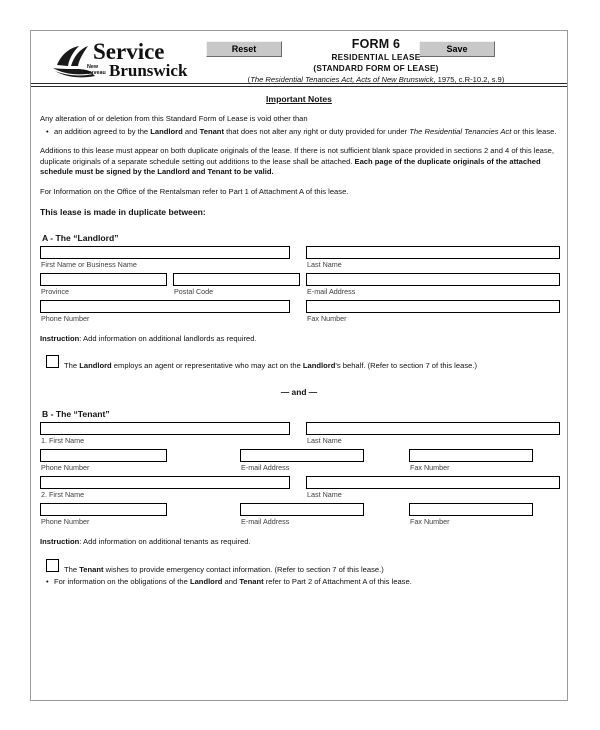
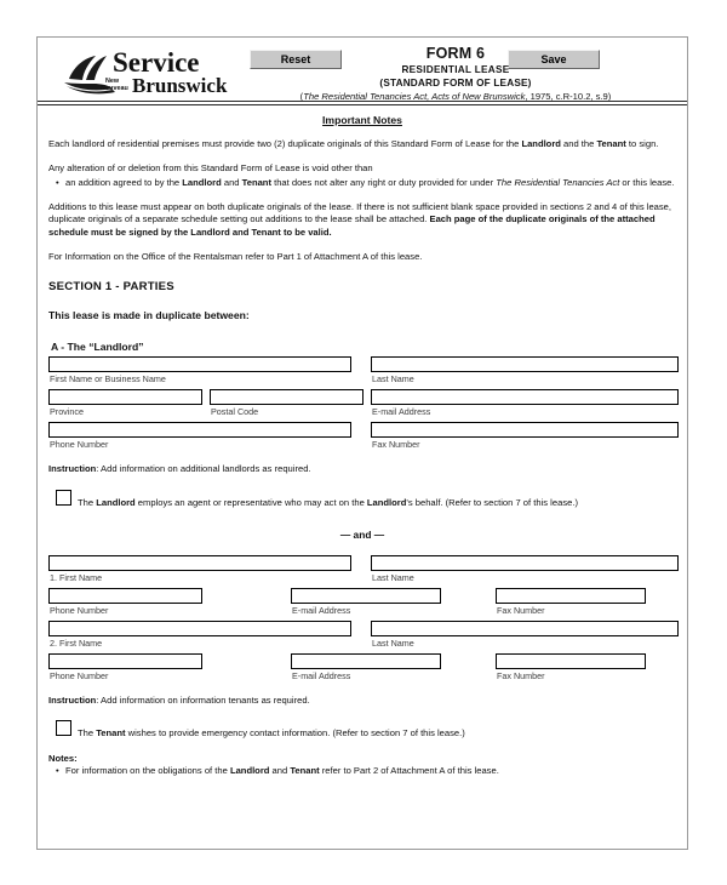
  Service
  Brunswick
  Reset
  Save
  FORM 6
  RESIDENTIAL LEASE
  (STANDARD FORM OF LEASE)
  (The Residential Tenancies Act, Acts of New Brunswick, 1975, c.R-10.2, s.9)
  Important Notes
+ Each landlord of residential premises must provide two (2) duplicate originals of this Standard Form of Lease for the Landlord and the Tenant to sign.
  Any alteration of or deletion from this Standard Form of Lease is void other than
  an addition agreed to by the Landlord and Tenant that does not alter any right or duty provided for under The Residential Tenancies Act or this lease.
  Additions to this lease must appear on both duplicate originals of the lease. If there is not sufficient blank space provided in sections 2 and 4 of this lease, duplicate originals of a separate schedule setting out additions to the lease shall be attached. Each page of the duplicate originals of the attached schedule must be signed by the Landlord and Tenant to be valid.
  For Information on the Office of the Rentalsman refer to Part 1 of Attachment A of this lease.
+ SECTION 1 - PARTIES
  This lease is made in duplicate between:
  A - The “Landlord”
  First Name or Business Name
  Last Name
  Province
  Postal Code
  E-mail Address
  Phone Number
  Fax Number
  Instruction: Add information on additional landlords as required.
  The Landlord employs an agent or representative who may act on the Landlord's behalf. (Refer to section 7 of this lease.)
  — and —
- B - The “Tenant”
  1. First Name
  Last Name
  Phone Number
  E-mail Address
  Fax Number
  2. First Name
  Last Name
  Phone Number
  E-mail Address
  Fax Number
- Instruction: Add information on additional tenants as required.
+ Instruction: Add information on information tenants as required.
  The Tenant wishes to provide emergency contact information. (Refer to section 7 of this lease.)
+ Notes:
  For information on the obligations of the Landlord and Tenant refer to Part 2 of Attachment A of this lease.
